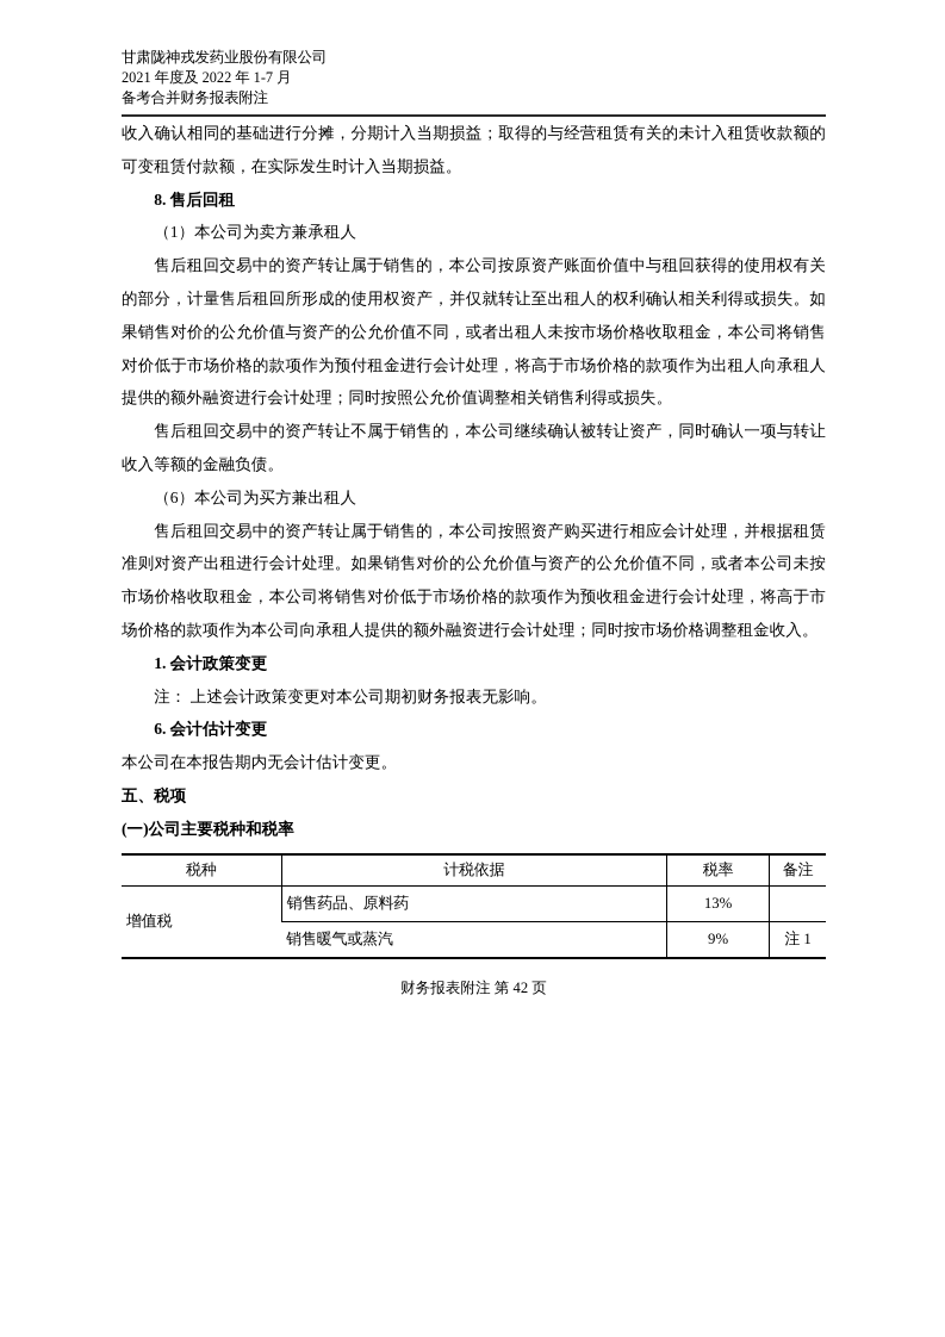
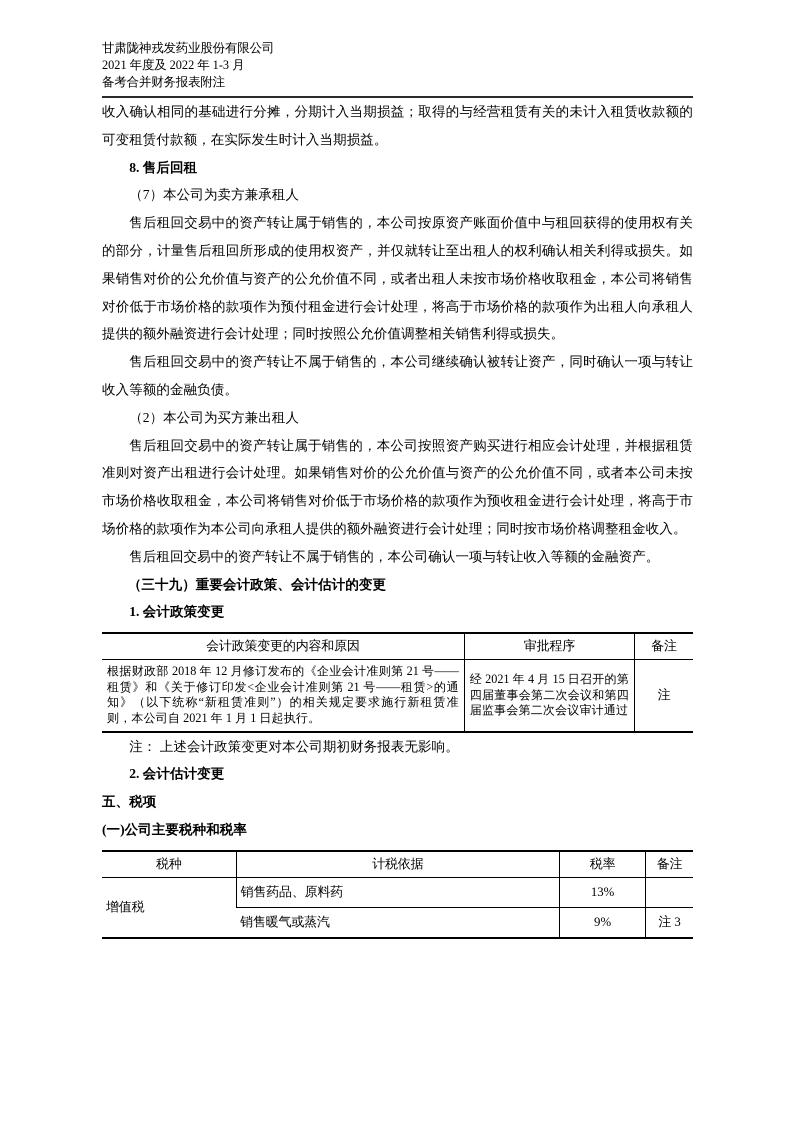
  甘肃陇神戎发药业股份有限公司
- 2021 年度及 2022 年 1-7 月
+ 2021 年度及 2022 年 1-3 月
  备考合并财务报表附注
  收入确认相同的基础进行分摊，分期计入当期损益；取得的与经营租赁有关的未计入租赁收款额的可变租赁付款额，在实际发生时计入当期损益。
  8. 售后回租
- （1）本公司为卖方兼承租人
+ （7）本公司为卖方兼承租人
  售后租回交易中的资产转让属于销售的，本公司按原资产账面价值中与租回获得的使用权有关的部分，计量售后租回所形成的使用权资产，并仅就转让至出租人的权利确认相关利得或损失。如果销售对价的公允价值与资产的公允价值不同，或者出租人未按市场价格收取租金，本公司将销售对价低于市场价格的款项作为预付租金进行会计处理，将高于市场价格的款项作为出租人向承租人提供的额外融资进行会计处理；同时按照公允价值调整相关销售利得或损失。
  售后租回交易中的资产转让不属于销售的，本公司继续确认被转让资产，同时确认一项与转让收入等额的金融负债。
- （6）本公司为买方兼出租人
+ （2）本公司为买方兼出租人
  售后租回交易中的资产转让属于销售的，本公司按照资产购买进行相应会计处理，并根据租赁准则对资产出租进行会计处理。如果销售对价的公允价值与资产的公允价值不同，或者本公司未按市场价格收取租金，本公司将销售对价低于市场价格的款项作为预收租金进行会计处理，将高于市场价格的款项作为本公司向承租人提供的额外融资进行会计处理；同时按市场价格调整租金收入。
+ 售后租回交易中的资产转让不属于销售的，本公司确认一项与转让收入等额的金融资产。
+ （三十九）重要会计政策、会计估计的变更
  1. 会计政策变更
+ 会计政策变更的内容和原因	审批程序	备注
+ 根据财政部 2018 年 12 月修订发布的《企业会计准则第 21 号——租赁》和《关于修订印发<企业会计准则第 21 号——租赁>的通知》（以下统称“新租赁准则”）的相关规定要求施行新租赁准则，本公司自 2021 年 1 月 1 日起执行。	经 2021 年 4 月 15 日召开的第四届董事会第二次会议和第四届监事会第二次会议审计通过	注
  注： 上述会计政策变更对本公司期初财务报表无影响。
- 6. 会计估计变更
+ 2. 会计估计变更
- 本公司在本报告期内无会计估计变更。
  五、税项
  (一)公司主要税种和税率
  税种	计税依据	税率	备注
  增值税	销售药品、原料药	13%
- 销售暖气或蒸汽	9%	注 1
+ 销售暖气或蒸汽	9%	注 3
- 财务报表附注 第 42 页
